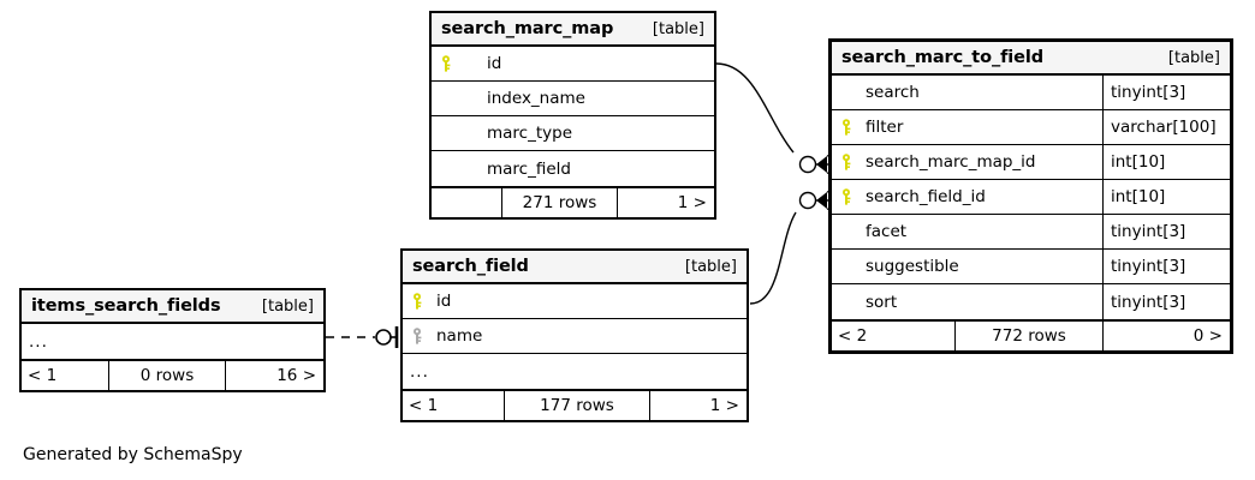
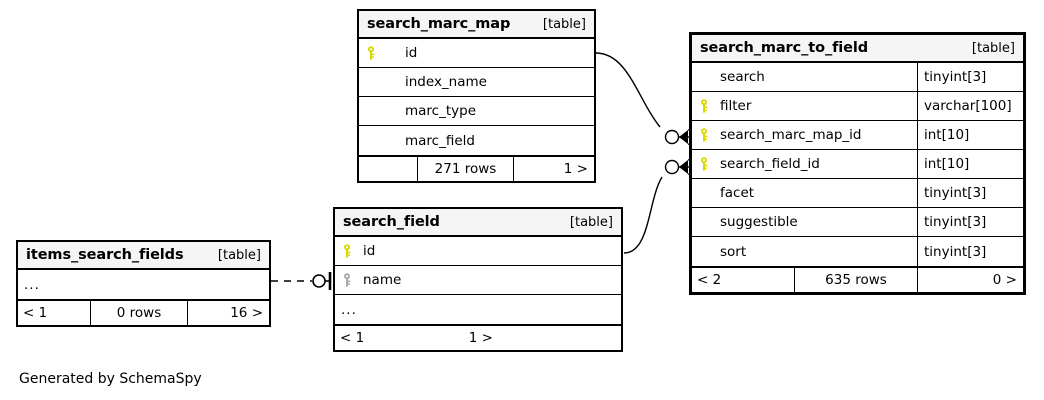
  search_marc_map
  [table]
  id
  index_name
  marc_type
  marc_field
  271 rows
  1 >
  search_marc_to_field
  [table]
  search
  tinyint[3]
  filter
  varchar[100]
  search_marc_map_id
  int[10]
  search_field_id
  int[10]
  facet
  tinyint[3]
  suggestible
  tinyint[3]
  sort
  tinyint[3]
  < 2
- 772 rows
+ 635 rows
  0 >
  search_field
  [table]
  id
  name
  ...
  < 1
- 177 rows
  1 >
  items_search_fields
  [table]
  ...
  < 1
  0 rows
  16 >
  Generated by SchemaSpy
